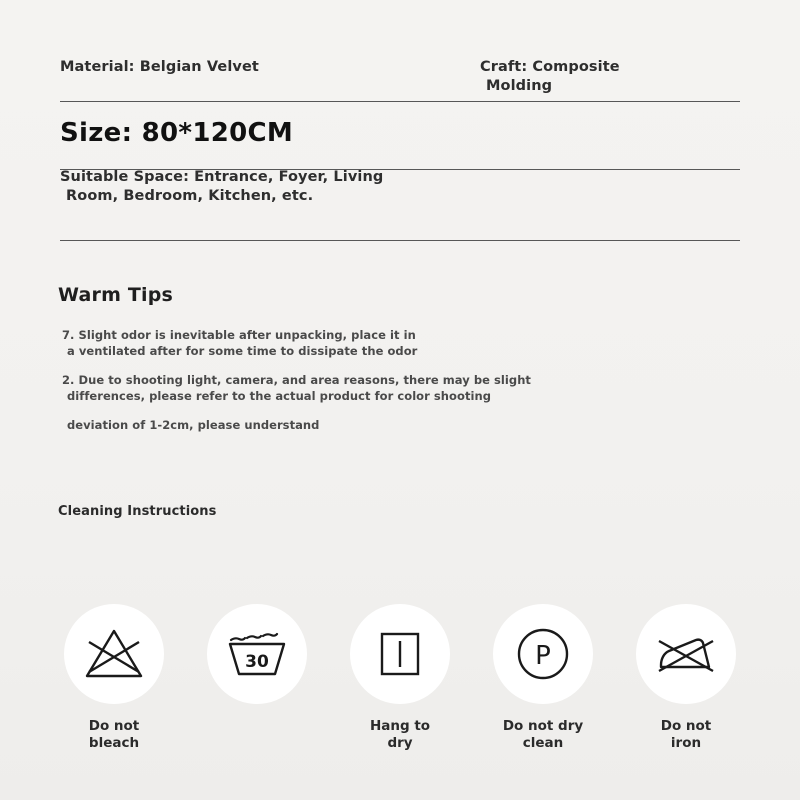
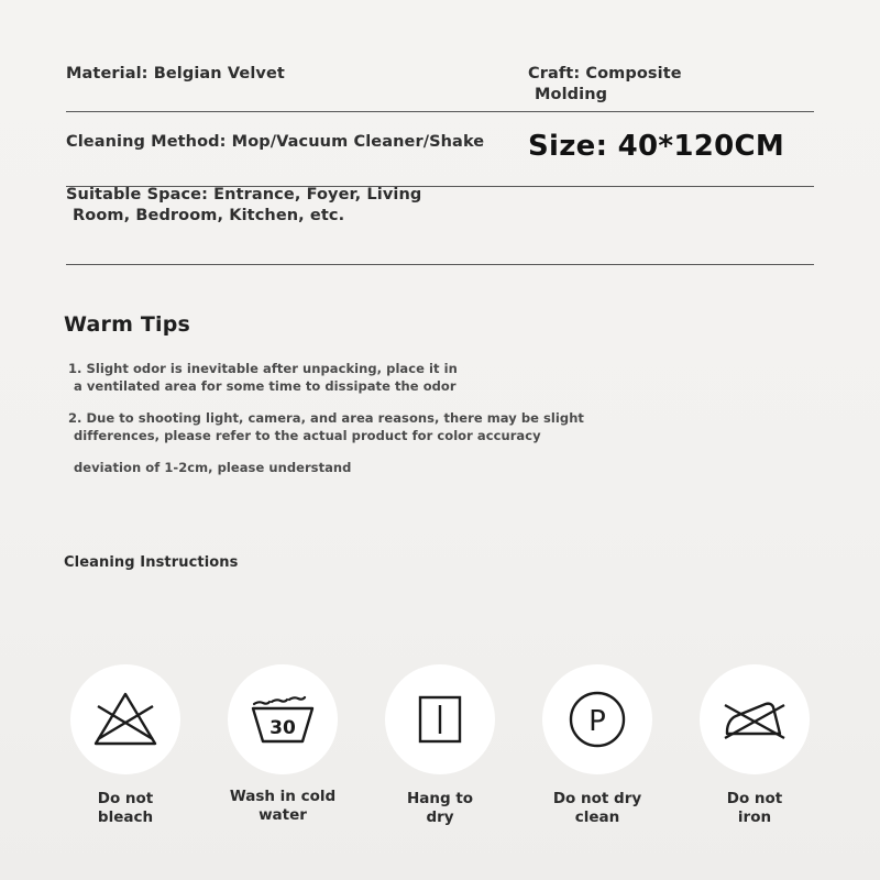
  Material: Belgian Velvet
  Craft: Composite
  Molding
+ Cleaning Method: Mop/Vacuum Cleaner/Shake
- Size: 80*120CM
+ Size: 40*120CM
  Suitable Space: Entrance, Foyer, Living
  Room, Bedroom, Kitchen, etc.
  Warm Tips
- 7. Slight odor is inevitable after unpacking, place it in
+ 1. Slight odor is inevitable after unpacking, place it in
- a ventilated after for some time to dissipate the odor
+ a ventilated area for some time to dissipate the odor
  2. Due to shooting light, camera, and area reasons, there may be slight
- differences, please refer to the actual product for color shooting
+ differences, please refer to the actual product for color accuracy
  deviation of 1-2cm, please understand
  Cleaning Instructions
  Do not
  bleach
  30
+ Wash in cold
+ water
  Hang to
  dry
  P
  Do not dry
  clean
  Do not
  iron
